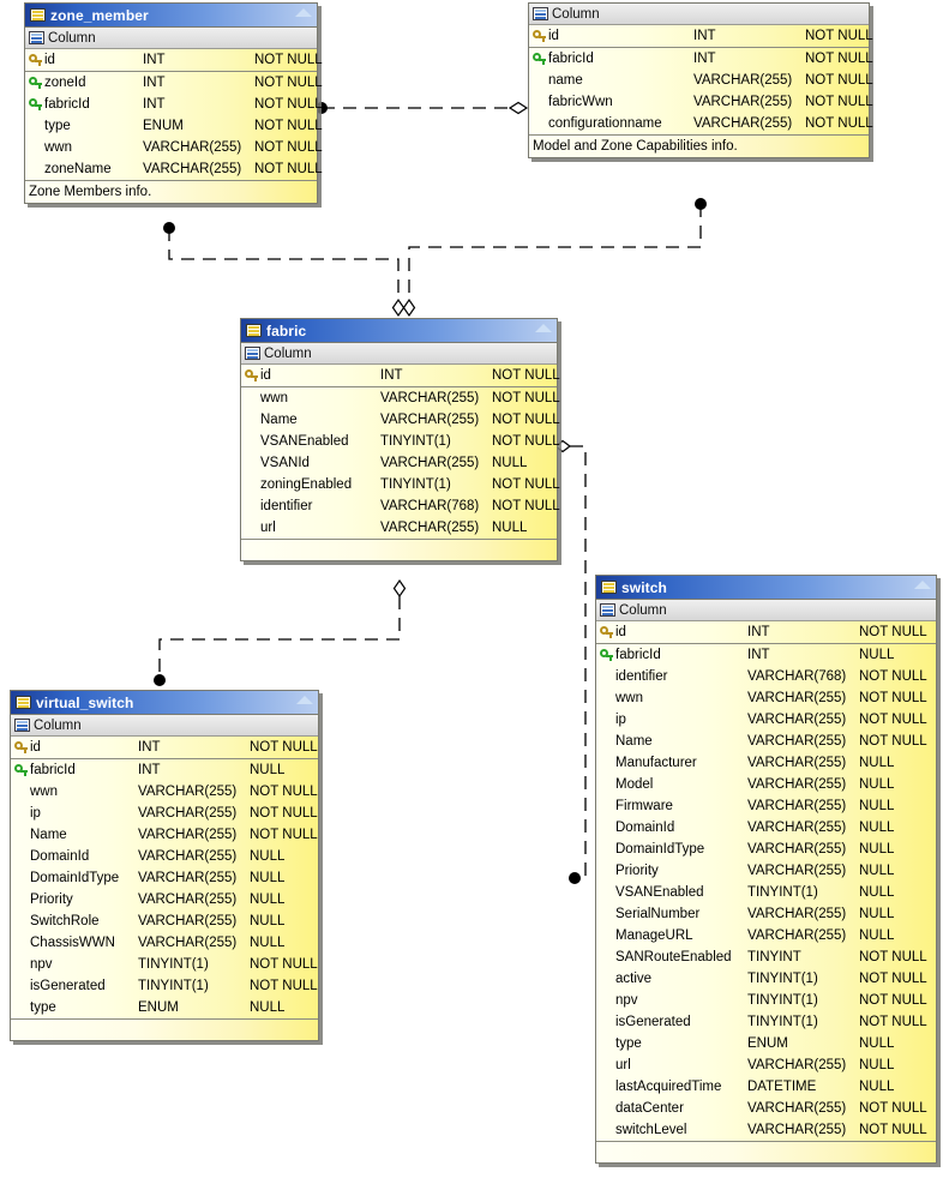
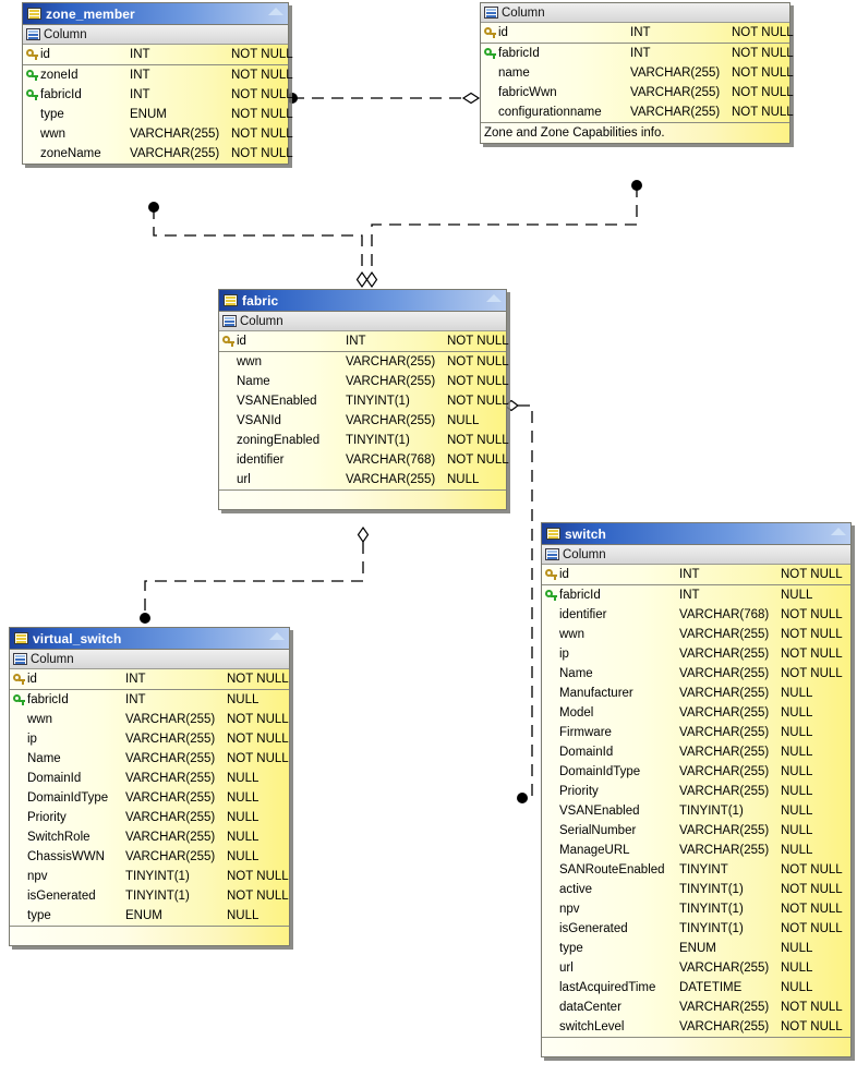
  zone_member
  Column
  id
  INT
  NOT NULL
  zoneId
  INT
  NOT NULL
  fabricId
  INT
  NOT NULL
  type
  ENUM
  NOT NULL
  wwn
  VARCHAR(255)
  NOT NULL
  zoneName
  VARCHAR(255)
  NOT NULL
- Zone Members info.
  Column
  id
  INT
  NOT NULL
  fabricId
  INT
  NOT NULL
  name
  VARCHAR(255)
  NOT NULL
  fabricWwn
  VARCHAR(255)
  NOT NULL
  configurationname
  VARCHAR(255)
  NOT NULL
- Model and Zone Capabilities info.
+ Zone and Zone Capabilities info.
  fabric
  Column
  id
  INT
  NOT NULL
  wwn
  VARCHAR(255)
  NOT NULL
  Name
  VARCHAR(255)
  NOT NULL
  VSANEnabled
  TINYINT(1)
  NOT NULL
  VSANId
  VARCHAR(255)
  NULL
  zoningEnabled
  TINYINT(1)
  NOT NULL
  identifier
  VARCHAR(768)
  NOT NULL
  url
  VARCHAR(255)
  NULL
  virtual_switch
  Column
  id
  INT
  NOT NULL
  fabricId
  INT
  NULL
  wwn
  VARCHAR(255)
  NOT NULL
  ip
  VARCHAR(255)
  NOT NULL
  Name
  VARCHAR(255)
  NOT NULL
  DomainId
  VARCHAR(255)
  NULL
  DomainIdType
  VARCHAR(255)
  NULL
  Priority
  VARCHAR(255)
  NULL
  SwitchRole
  VARCHAR(255)
  NULL
  ChassisWWN
  VARCHAR(255)
  NULL
  npv
  TINYINT(1)
  NOT NULL
  isGenerated
  TINYINT(1)
  NOT NULL
  type
  ENUM
  NULL
  switch
  Column
  id
  INT
  NOT NULL
  fabricId
  INT
  NULL
  identifier
  VARCHAR(768)
  NOT NULL
  wwn
  VARCHAR(255)
  NOT NULL
  ip
  VARCHAR(255)
  NOT NULL
  Name
  VARCHAR(255)
  NOT NULL
  Manufacturer
  VARCHAR(255)
  NULL
  Model
  VARCHAR(255)
  NULL
  Firmware
  VARCHAR(255)
  NULL
  DomainId
  VARCHAR(255)
  NULL
  DomainIdType
  VARCHAR(255)
  NULL
  Priority
  VARCHAR(255)
  NULL
  VSANEnabled
  TINYINT(1)
  NULL
  SerialNumber
  VARCHAR(255)
  NULL
  ManageURL
  VARCHAR(255)
  NULL
  SANRouteEnabled
  TINYINT
  NOT NULL
  active
  TINYINT(1)
  NOT NULL
  npv
  TINYINT(1)
  NOT NULL
  isGenerated
  TINYINT(1)
  NOT NULL
  type
  ENUM
  NULL
  url
  VARCHAR(255)
  NULL
  lastAcquiredTime
  DATETIME
  NULL
  dataCenter
  VARCHAR(255)
  NOT NULL
  switchLevel
  VARCHAR(255)
  NOT NULL
